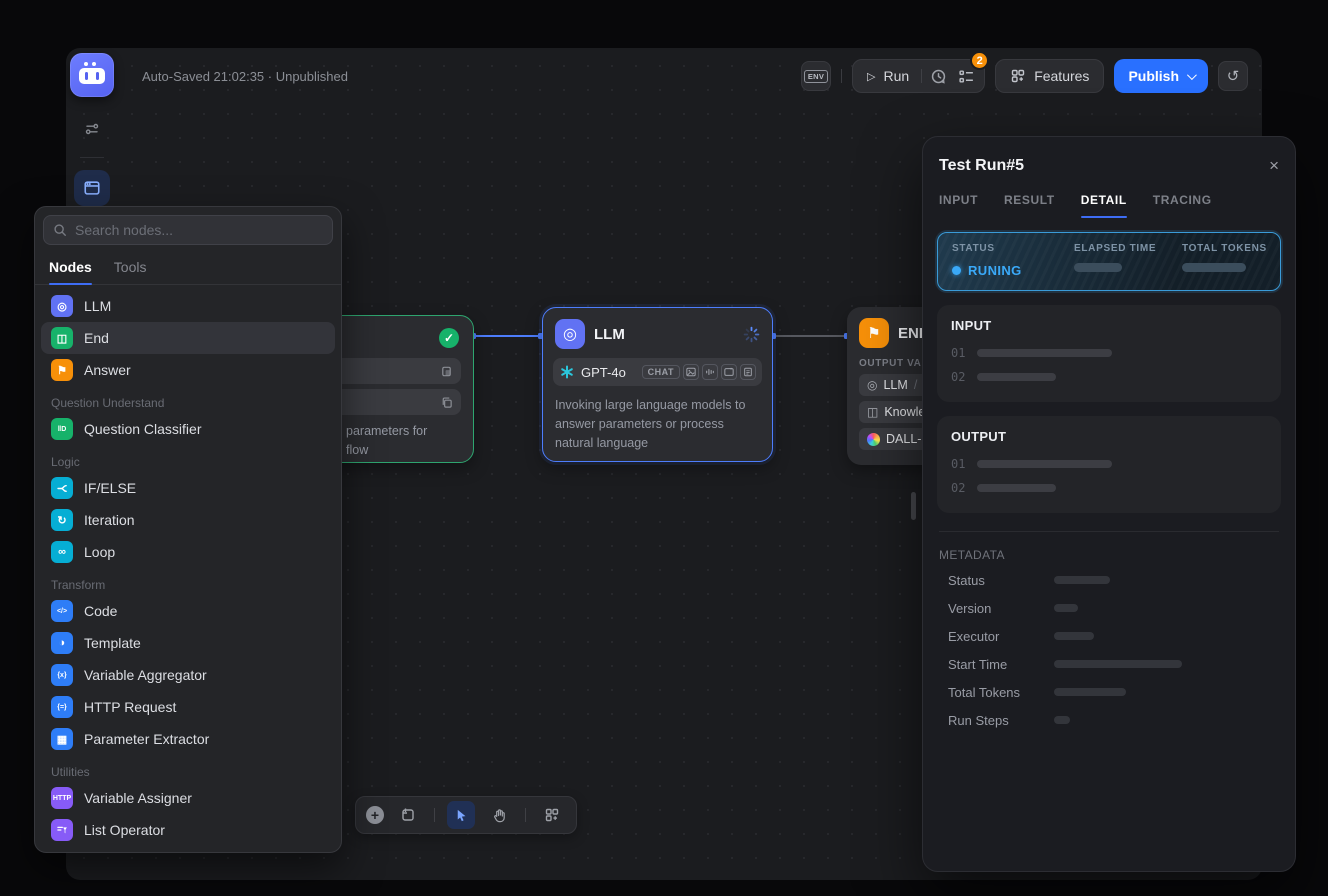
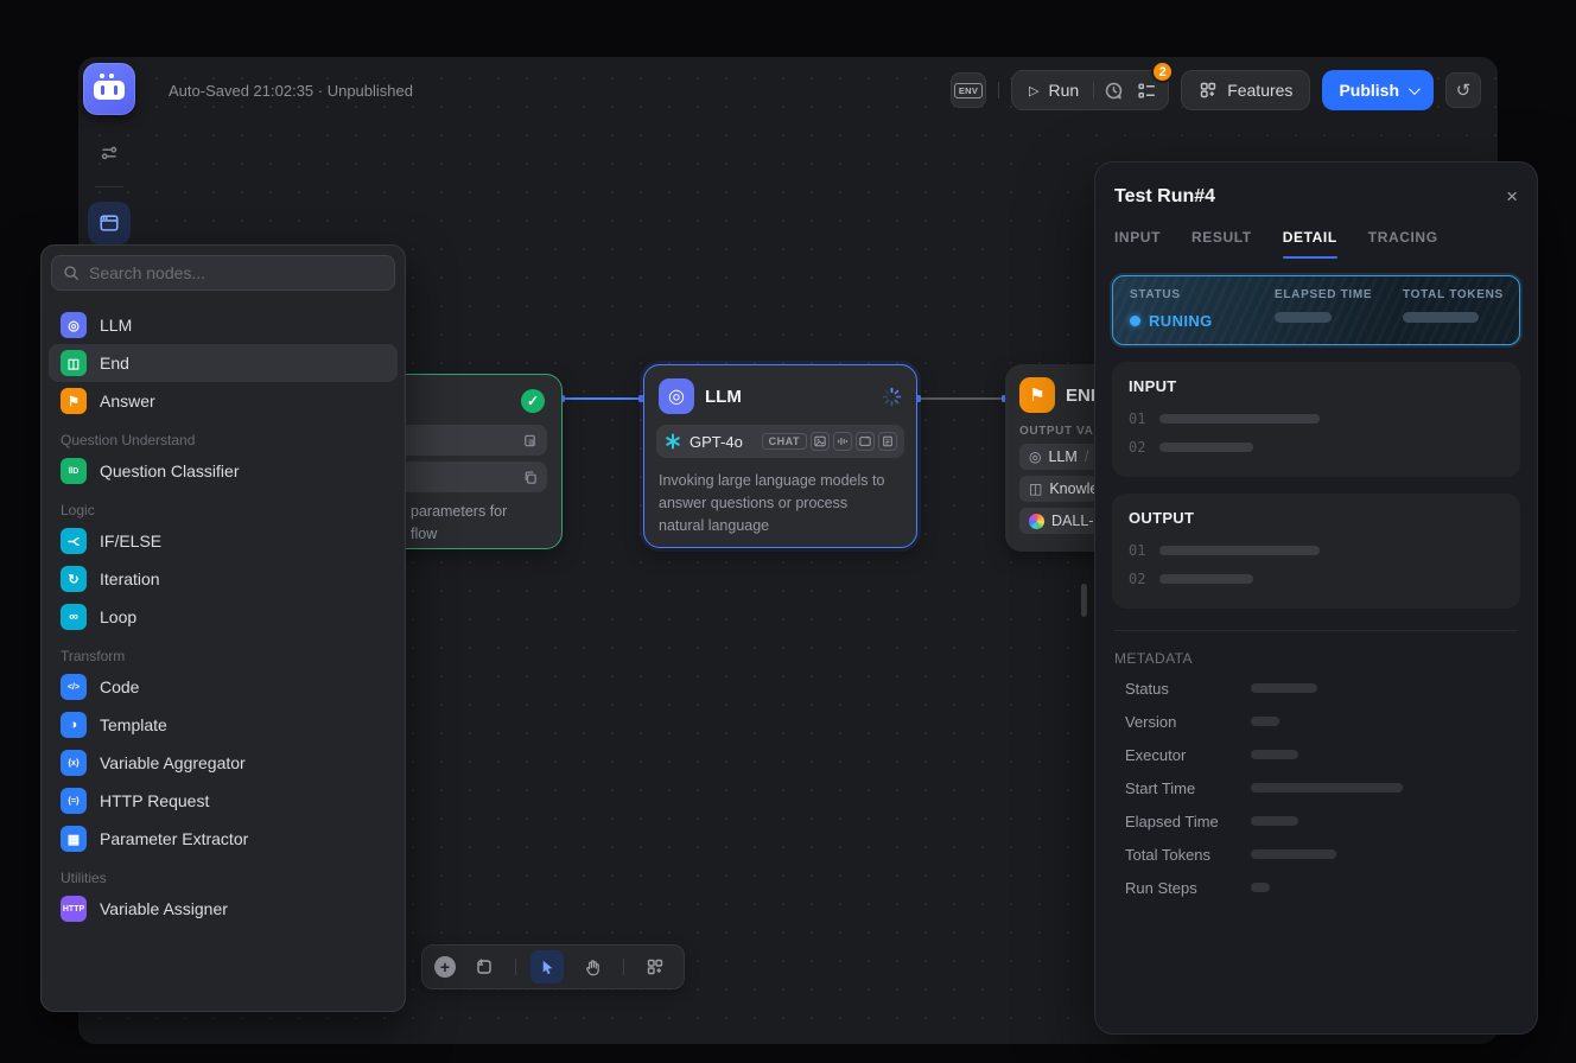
  ✓
  parameters for
  flow
  ◎
  LLM
  GPT-4o
  CHAT
- Invoking large language models to answer parameters or process natural language
+ Invoking large language models to answer questions or process natural language
  ⚑
  OUTPUT VA
  ◎
  LLM
  /
  ◫
  Knowl
  DALL-
  +
  Auto-Saved 21:02:35 · Unpublished
  ENV
  ▷
  Run
  2
  Features
  Publish
  ↺
  Search nodes...
- Nodes
- Tools
  ◎
  LLM
  ◫
  End
  ⚑
  Answer
  Question Understand
  Question Classifier
  Logic
  IF/ELSE
  ↻
  Iteration
  ∞
  Loop
  Transform
  Code
  ◑
  Template
  Variable Aggregator
  HTTP Request
  ▦
  Parameter Extractor
  Utilities
  Variable Assigner
- List Operator
- Test Run#5
+ Test Run#4
  ×
  INPUT
  RESULT
  DETAIL
  TRACING
  STATUS
  RUNING
  ELAPSED TIME
  TOTAL TOKENS
  INPUT
  01
  02
  OUTPUT
  01
  02
  METADATA
  Status
  Version
  Executor
  Start Time
+ Elapsed Time
  Total Tokens
  Run Steps
